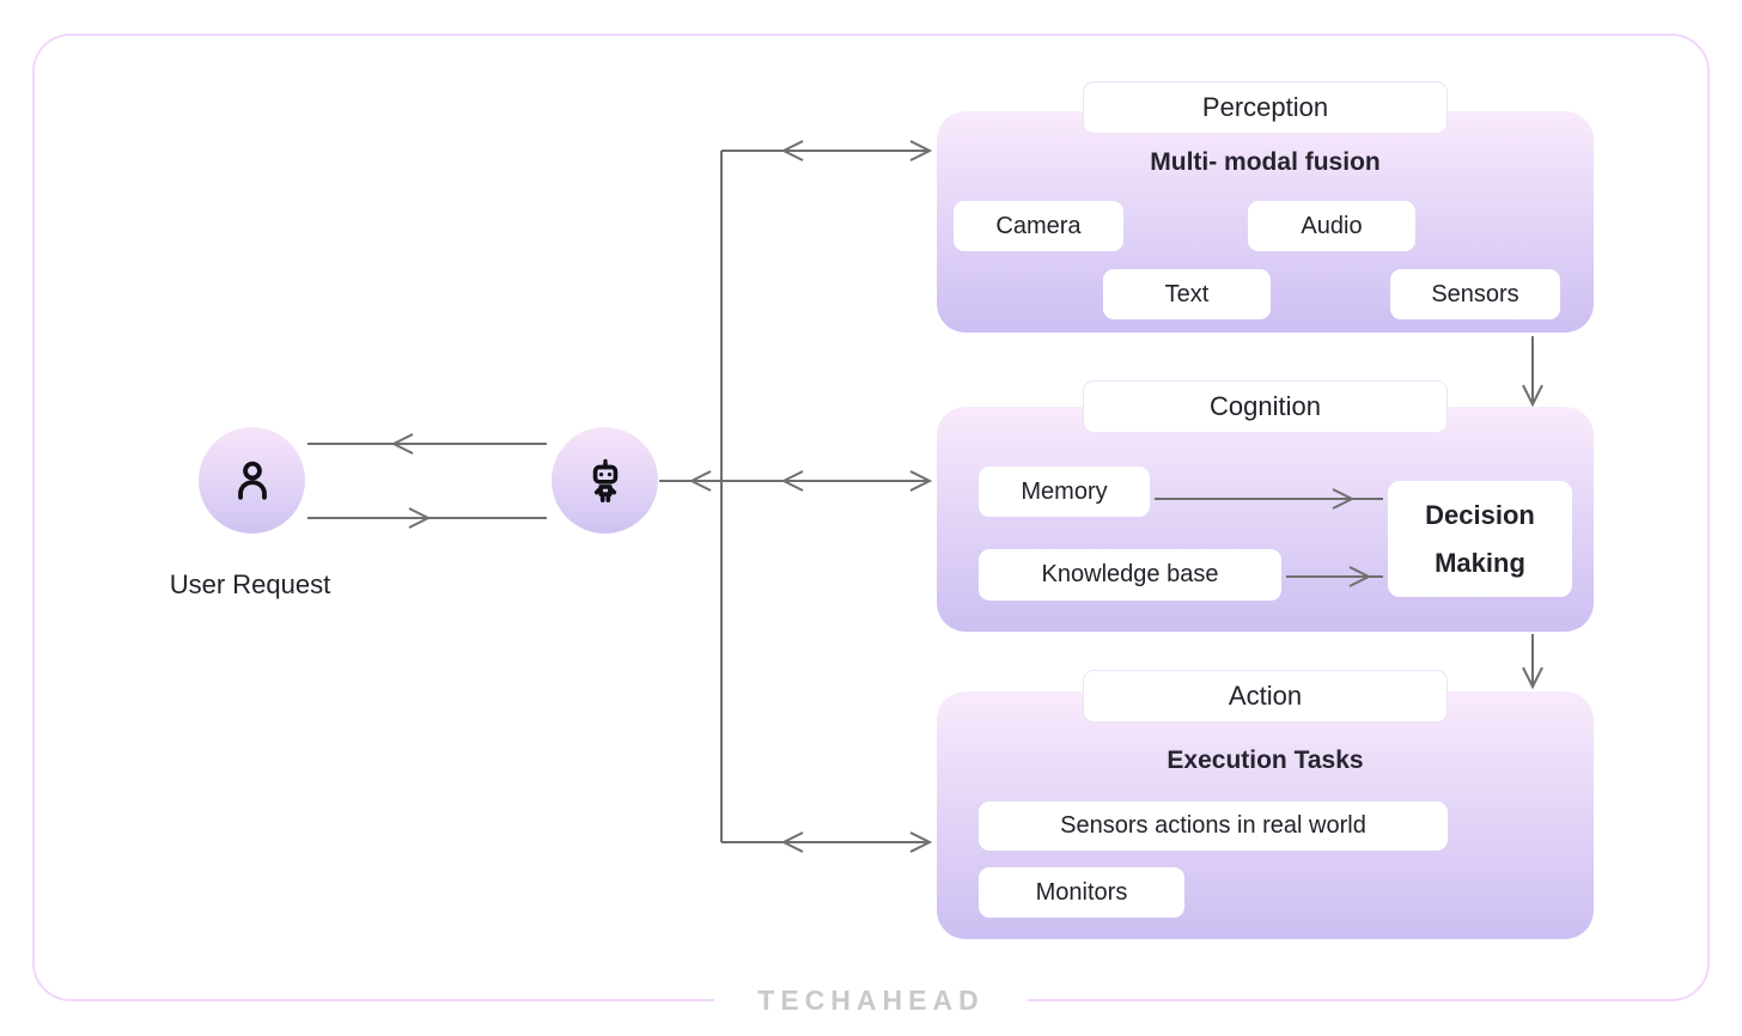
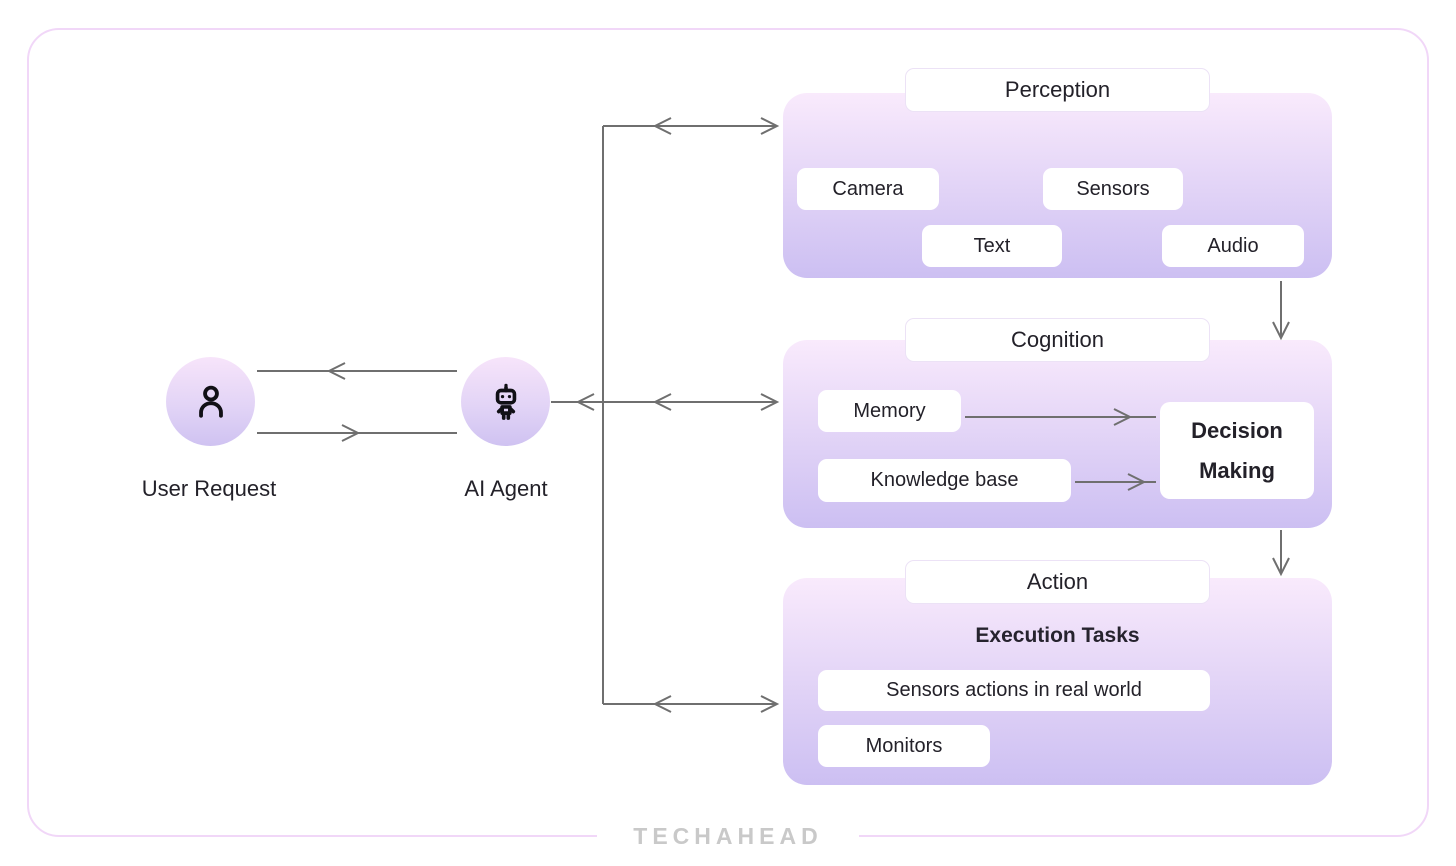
  User Request
+ AI Agent
  Perception
- Multi- modal fusion
  Camera
- Audio
+ Sensors
  Text
- Sensors
+ Audio
  Cognition
  Memory
  Knowledge base
  Decision Making
  Action
  Execution Tasks
  Sensors actions in real world
  Monitors
  TECHAHEAD
